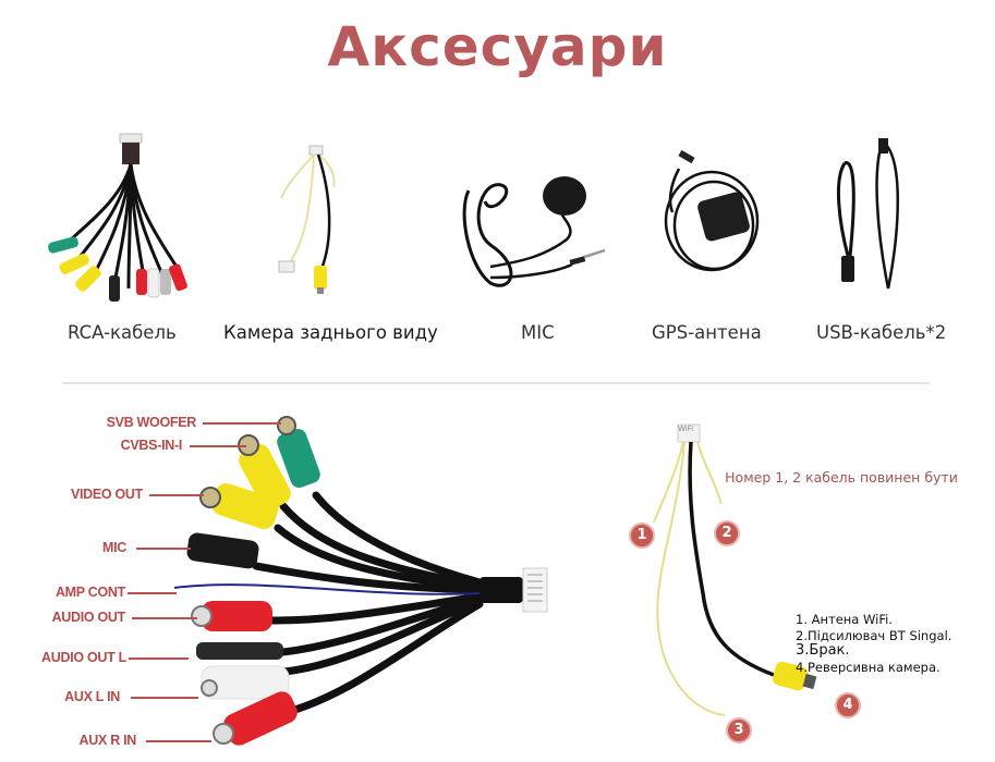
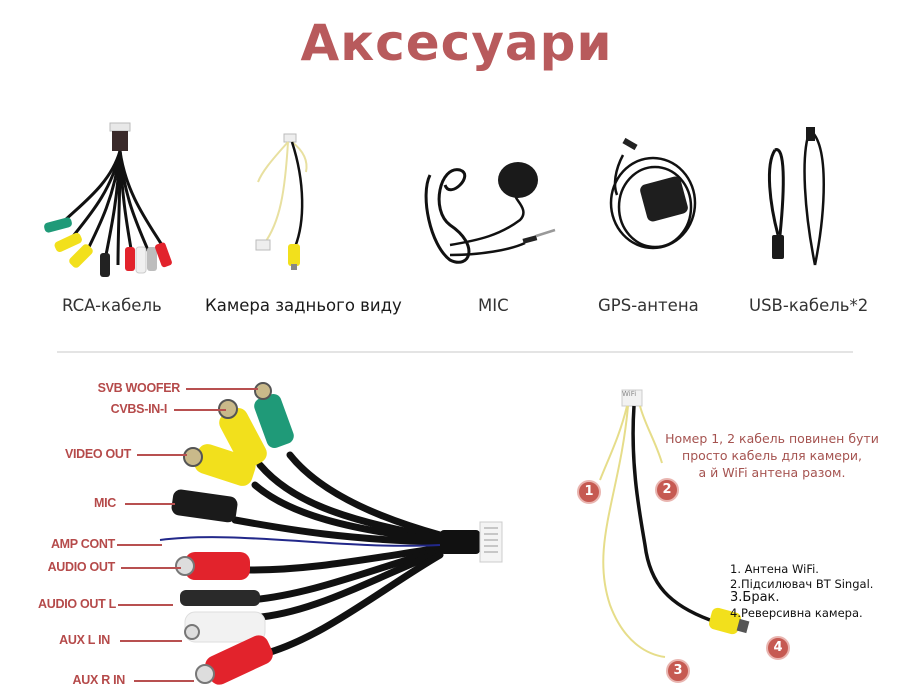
  Аксесуари
  RCA-кабель
  Камера заднього виду
  MIC
  GPS-антена
  USB-кабель*2
  SVB WOOFER
  CVBS-IN-I
  VIDEO OUT
  MIC
  AMP CONT
  AUDIO OUT
  AUDIO OUT L
  AUX L IN
  AUX R IN
  WiFi
  1
  2
  3
  4
  Номер 1, 2 кабель повинен бути
+ просто кабель для камери,
+ а й WiFi антена разом.
  1. Антена WiFi.
  2.Підсилювач BT Singal.
  3.Брак.
  4.Реверсивна камера.
